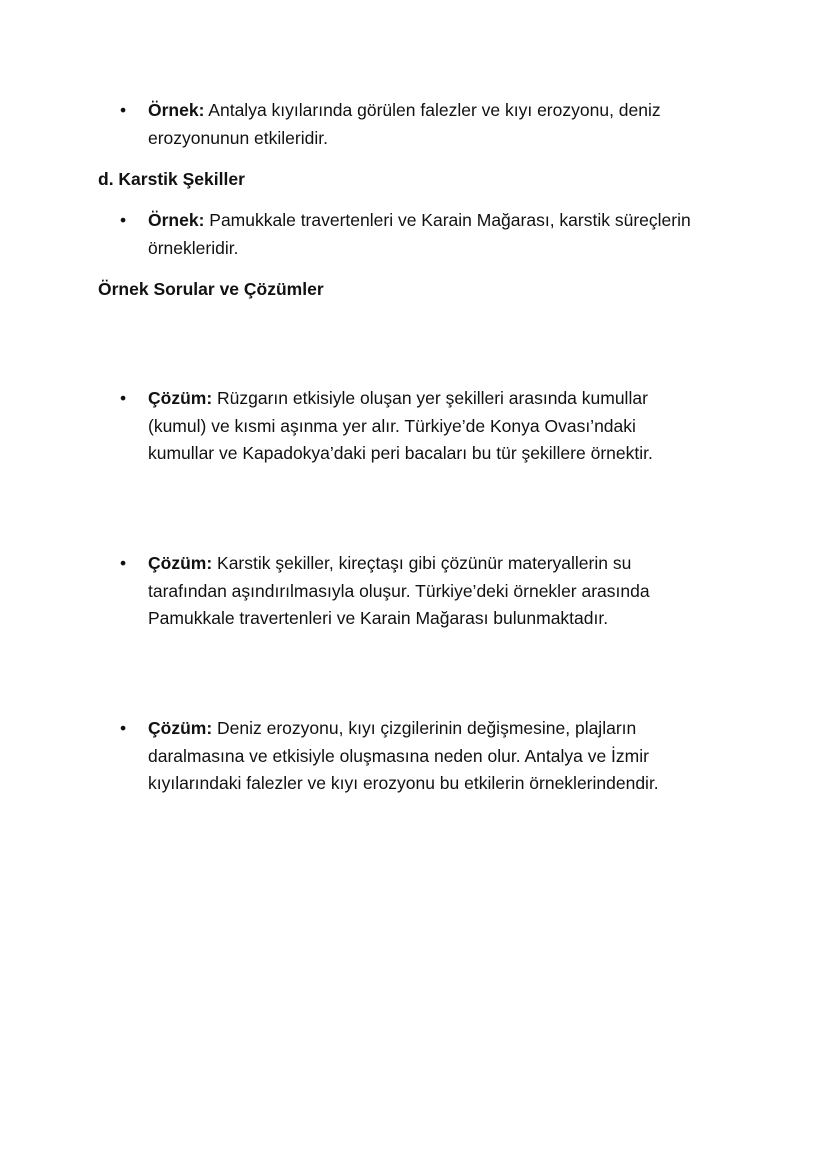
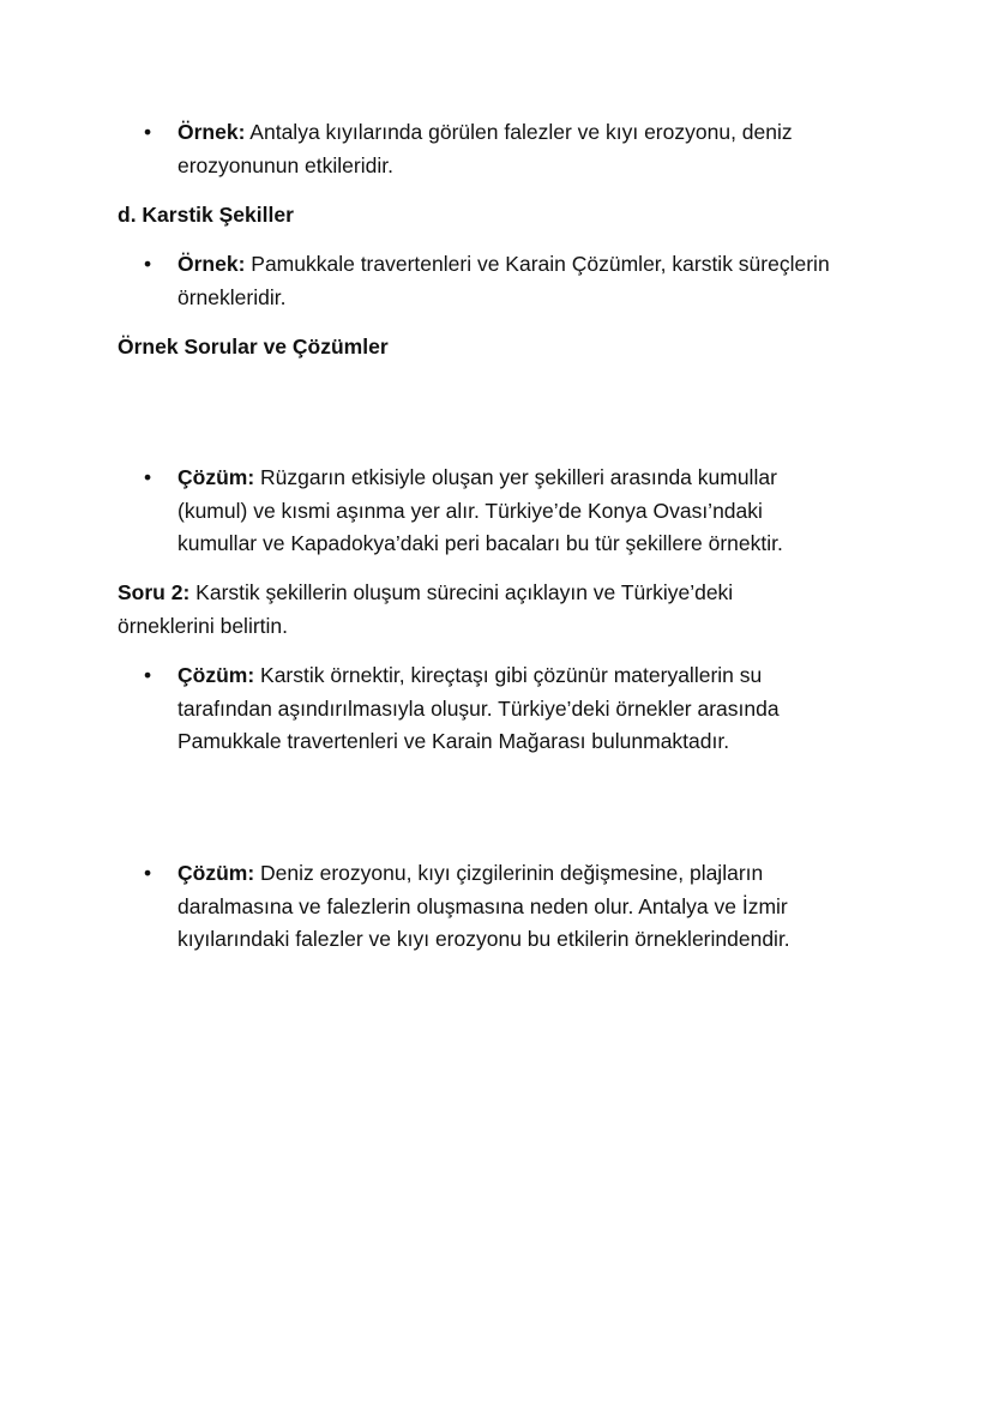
  •
  Örnek: Antalya kıyılarında görülen falezler ve kıyı erozyonu, deniz erozyonunun etkileridir.
  d. Karstik Şekiller
  •
- Örnek: Pamukkale travertenleri ve Karain Mağarası, karstik süreçlerin örnekleridir.
+ Örnek: Pamukkale travertenleri ve Karain Çözümler, karstik süreçlerin örnekleridir.
  Örnek Sorular ve Çözümler
  •
  Çözüm: Rüzgarın etkisiyle oluşan yer şekilleri arasında kumullar (kumul) ve kısmi aşınma yer alır. Türkiye’de Konya Ovası’ndaki kumullar ve Kapadokya’daki peri bacaları bu tür şekillere örnektir.
+ Soru 2: Karstik şekillerin oluşum sürecini açıklayın ve Türkiye’deki örneklerini belirtin.
  •
- Çözüm: Karstik şekiller, kireçtaşı gibi çözünür materyallerin su tarafından aşındırılmasıyla oluşur. Türkiye’deki örnekler arasında Pamukkale travertenleri ve Karain Mağarası bulunmaktadır.
+ Çözüm: Karstik örnektir, kireçtaşı gibi çözünür materyallerin su tarafından aşındırılmasıyla oluşur. Türkiye’deki örnekler arasında Pamukkale travertenleri ve Karain Mağarası bulunmaktadır.
  •
- Çözüm: Deniz erozyonu, kıyı çizgilerinin değişmesine, plajların daralmasına ve etkisiyle oluşmasına neden olur. Antalya ve İzmir kıyılarındaki falezler ve kıyı erozyonu bu etkilerin örneklerindendir.
+ Çözüm: Deniz erozyonu, kıyı çizgilerinin değişmesine, plajların daralmasına ve falezlerin oluşmasına neden olur. Antalya ve İzmir kıyılarındaki falezler ve kıyı erozyonu bu etkilerin örneklerindendir.
